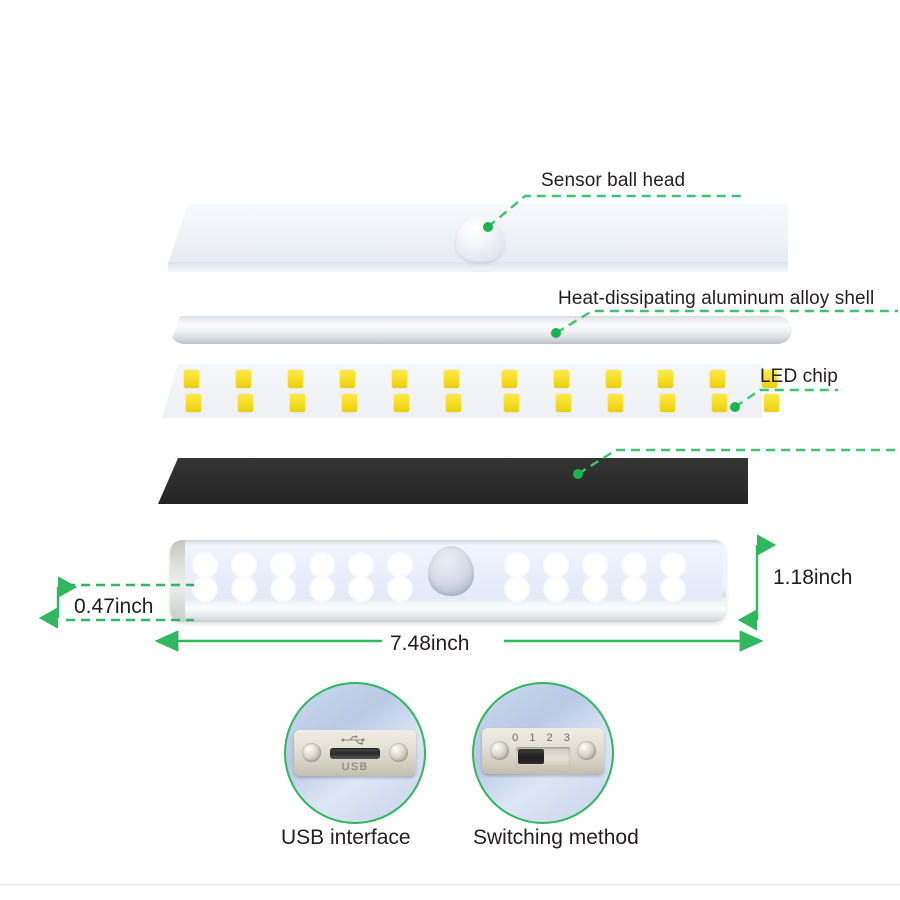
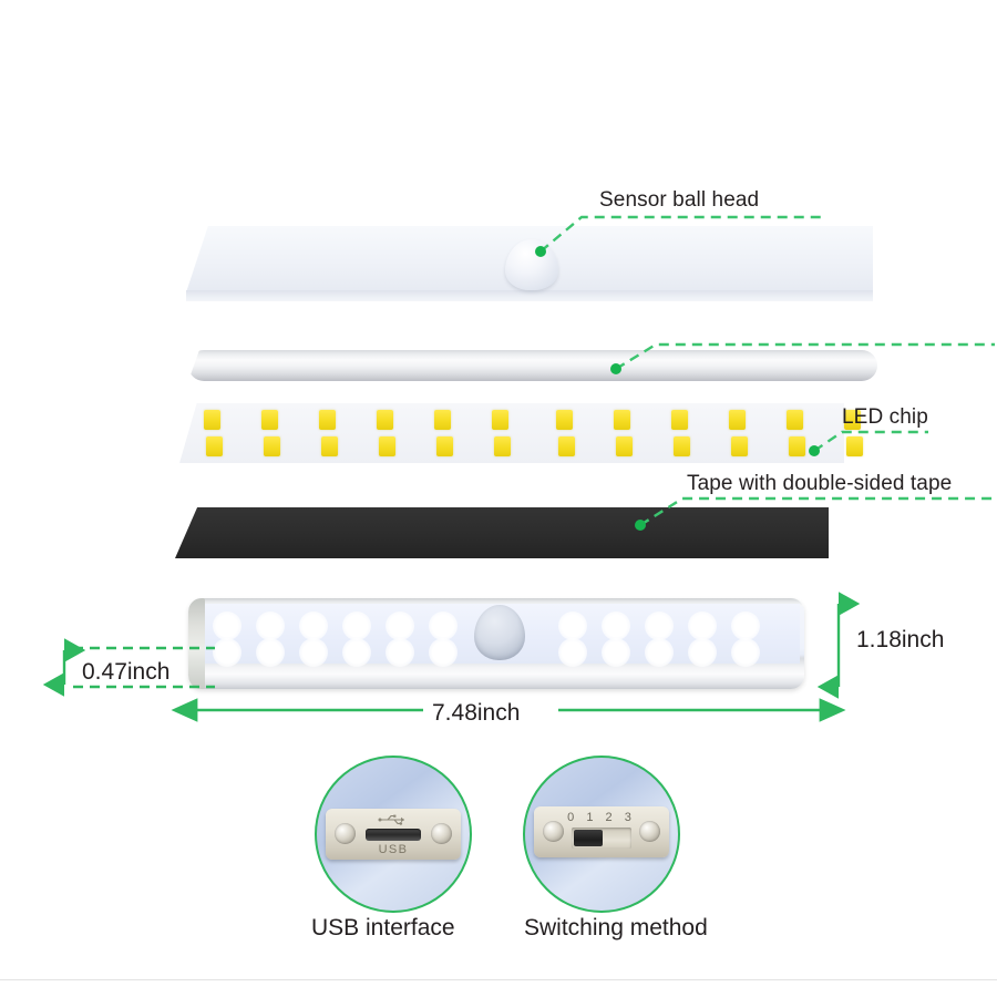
  Sensor ball head
- Heat-dissipating aluminum alloy shell
  LED chip
+ Tape with double-sided tape
  0.47inch
  1.18inch
  7.48inch
  USB
  0 1 2 3
  USB interface
  Switching method
